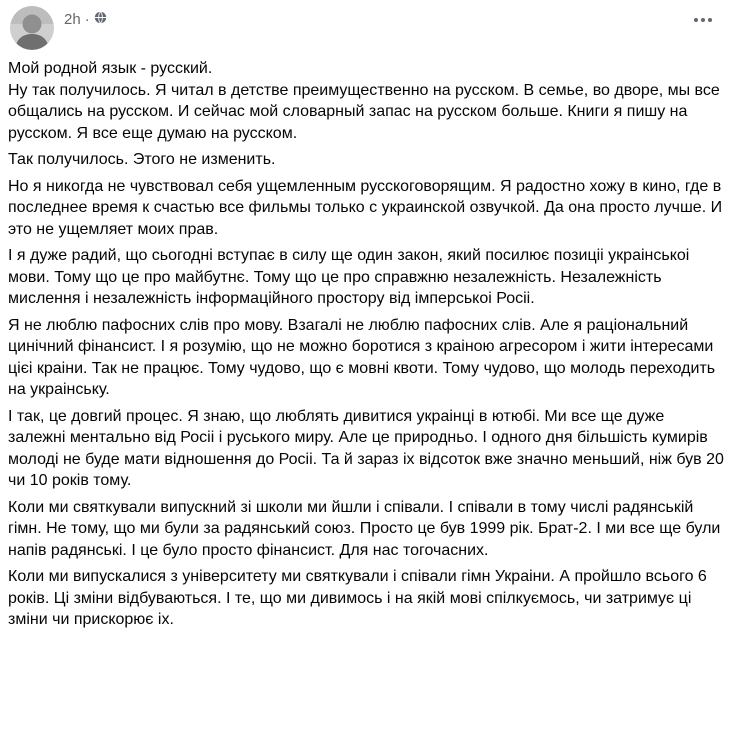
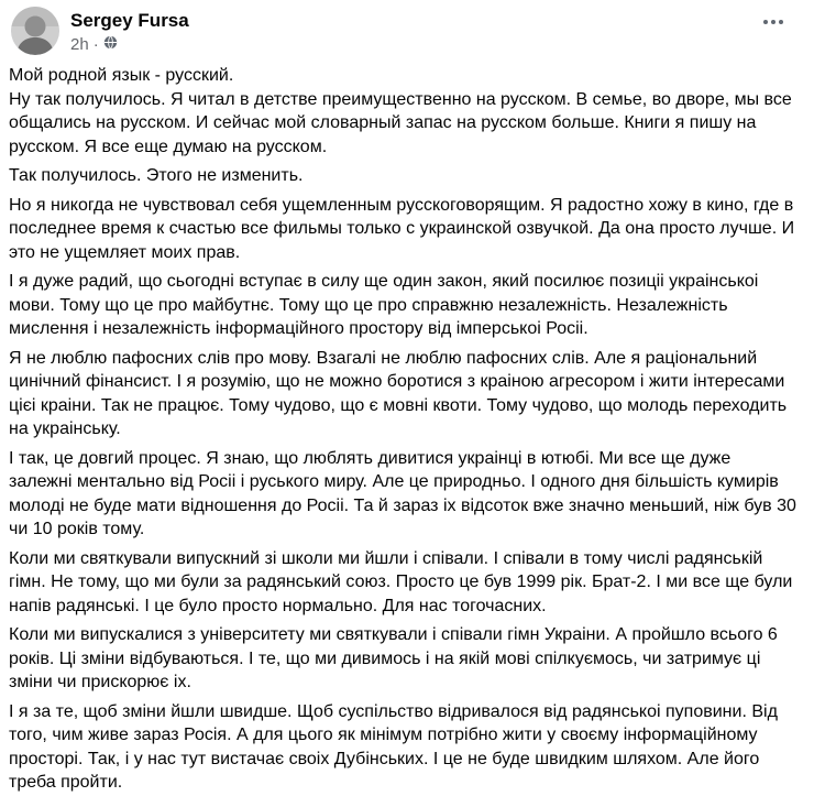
+ Sergey Fursa
  2h
  ·
  Мой родной язык - русский.
  Ну так получилось. Я читал в детстве преимущественно на русском. В семье, во дворе, мы все общались на русском. И сейчас мой словарный запас на русском больше. Книги я пишу на русском. Я все еще думаю на русском.
  Так получилось. Этого не изменить.
  Но я никогда не чувствовал себя ущемленным русскоговорящим. Я радостно хожу в кино, где в последнее время к счастью все фильмы только с украинской озвучкой. Да она просто лучше. И это не ущемляет моих прав.
  І я дуже радий, що сьогодні вступає в силу ще один закон, який посилює позиціі украінськоі мови. Тому що це про майбутнє. Тому що це про справжню незалежність. Незалежність мислення і незалежність інформаційного простору від імперськоі Росіі.
  Я не люблю пафосних слів про мову. Взагалі не люблю пафосних слів. Але я раціональний цинічний фінансист. І я розумію, що не можно боротися з краіною агресором і жити інтересами цієі краіни. Так не працює. Тому чудово, що є мовні квоти. Тому чудово, що молодь переходить на украінську.
- І так, це довгий процес. Я знаю, що люблять дивитися украінці в ютюбі. Ми все ще дуже залежні ментально від Росіі і руського миру. Але це природньо. І одного дня більшість кумирів молоді не буде мати відношення до Росіі. Та й зараз іх відсоток вже значно меньший, ніж був 20 чи 10 років тому.
+ І так, це довгий процес. Я знаю, що люблять дивитися украінці в ютюбі. Ми все ще дуже залежні ментально від Росіі і руського миру. Але це природньо. І одного дня більшість кумирів молоді не буде мати відношення до Росіі. Та й зараз іх відсоток вже значно меньший, ніж був 30 чи 10 років тому.
- Коли ми святкували випускний зі школи ми йшли і співали. І співали в тому числі радянській гімн. Не тому, що ми були за радянський союз. Просто це був 1999 рік. Брат-2. І ми все ще були напів радянські. І це було просто фінансист. Для нас тогочасних.
+ Коли ми святкували випускний зі школи ми йшли і співали. І співали в тому числі радянській гімн. Не тому, що ми були за радянський союз. Просто це був 1999 рік. Брат-2. І ми все ще були напів радянські. І це було просто нормально. Для нас тогочасних.
  Коли ми випускалися з університету ми святкували і співали гімн Украіни. А пройшло всього 6 років. Ці зміни відбуваються. І те, що ми дивимось і на якій мові спілкуємось, чи затримує ці зміни чи прискорює іх.
+ І я за те, щоб зміни йшли швидше. Щоб суспільство відривалося від радянськоі пуповини. Від того, чим живе зараз Росія. А для цього як мінімум потрібно жити у своєму інформаційному просторі. Так, і у нас тут вистачає своіх Дубінських. І це не буде швидким шляхом. Але його треба пройти.
